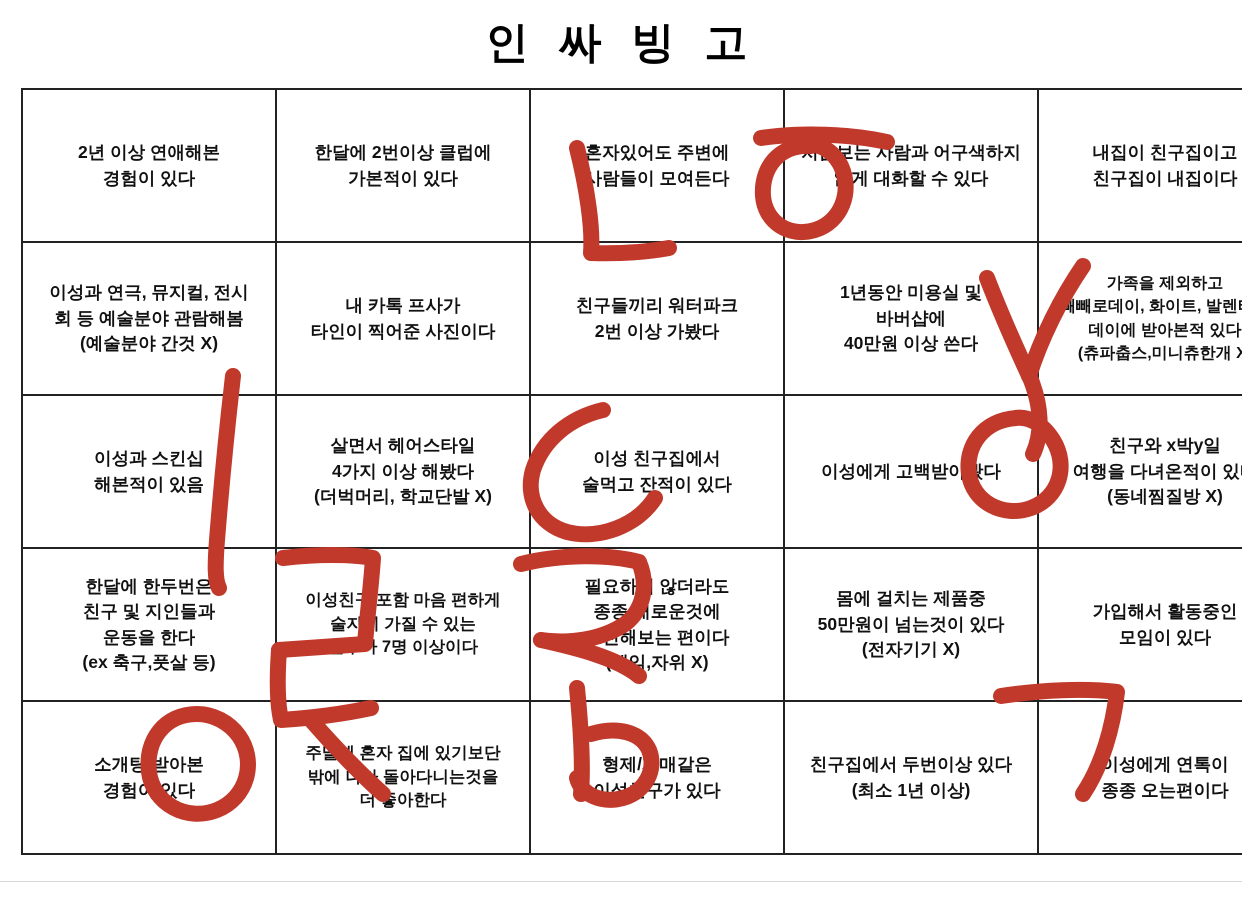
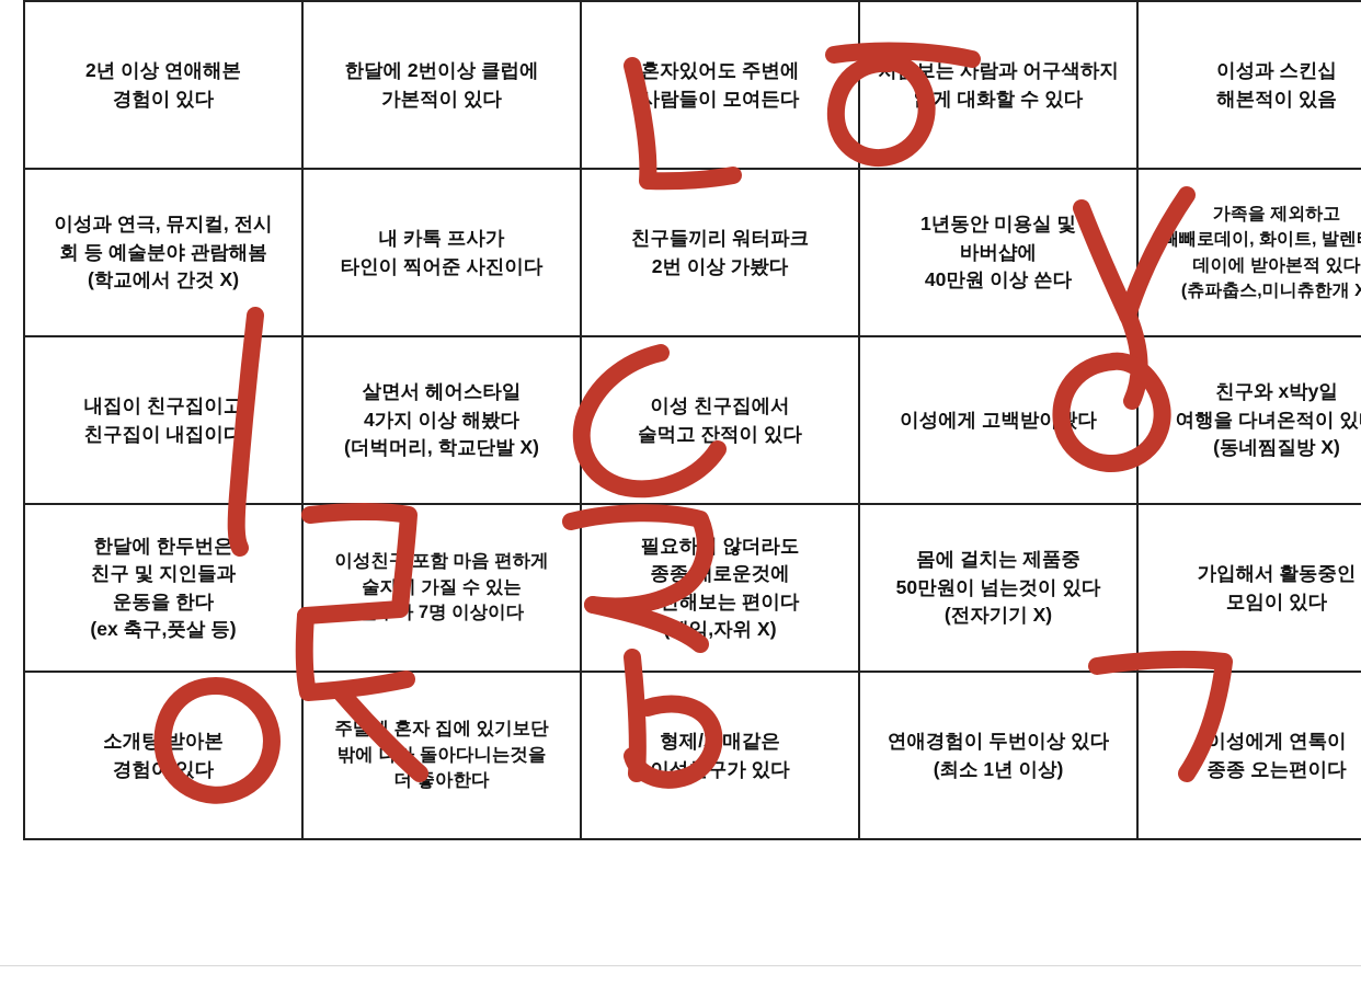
- 인 싸 빙 고
- 2년 이상 연애해본 경험이 있다	한달에 2번이상 클럽에 가본적이 있다	혼자있어도 주변에 사람들이 모여든다	보는 사람과 어구색하지 게 대화할 수 있다	내집이 친구집이고 친구집이 내집이다
+ 2년 이상 연애해본 경험이 있다	한달에 2번이상 클럽에 가본적이 있다	혼자있어도 주변에 사람들이 모여든다	보는 사람과 어구색하지 게 대화할 수 있다	이성과 스킨십 해본적이 있음
- 이성과 연극, 뮤지컬, 전시 회 등 예술분야 관람해봄 (예술분야 간것 X)	내 카톡 프사가 타인이 찍어준 사진이다	친구들끼리 워터파크 2번 이상 가봤다	1년동안 미용실 및 바버샵에 40만원 이상 쓴다	가족을 제외하고 빼빼로데이, 화이트, 발렌 데이에 받아본적 있다 (츄파춥스,미니츄한개 X
+ 이성과 연극, 뮤지컬, 전시 회 등 예술분야 관람해봄 (학교에서 간것 X)	내 카톡 프사가 타인이 찍어준 사진이다	친구들끼리 워터파크 2번 이상 가봤다	1년동안 미용실 및 바버샵에 40만원 이상 쓴다	가족을 제외하고 빼빼로데이, 화이트, 발렌 데이에 받아본적 있다 (츄파춥스,미니츄한개 X
- 이성과 스킨십 해본적이 있음	살면서 헤어스타일 4가지 이상 해봤다 (더벅머리, 학교단발 X)	이성 친구집에서 술먹고 잔적이 있다	이성에게 고백받아다	친구와 x박y일 여행을 다녀온적이 있 (동네찜질방 X)
+ 내집이 친구집이고 친구집이 내집이다	살면서 헤어스타일 4가지 이상 해봤다 (더벅머리, 학교단발 X)	이성 친구집에서 술먹고 잔적이 있다	이성에게 고백받아다	친구와 x박y일 여행을 다녀온적이 있 (동네찜질방 X)
  한달에 한두번은 친구 및 지인들과 운동을 한다 (ex 축구,풋살 등)	이성친 포함 마음 편하게 술자 가질 수 있는 7명 이상이다	필요하 않더라도 종종로운것에 해보는 편이다 임,자위 X)	몸에 걸치는 제품중 50만원이 넘는것이 있다 (전자기기 X)	가입해서 활동중인 모임이 있다
- 소개팅 받아본 경험 있다	주 혼자 집에 있기보단 밖에 돌아다니는것을 더 좋아한다	형제/매같은 이성구가 있다	친구집에서 두번이상 있다 (최소 1년 이상)	이성에게 연톡이 종종 오는편이다
+ 소개팅 받아본 경험 있다	주 혼자 집에 있기보단 밖에 돌아다니는것을 더 좋아한다	형제/매같은 이성구가 있다	연애경험이 두번이상 있다 (최소 1년 이상)	이성에게 연톡이 종종 오는편이다
